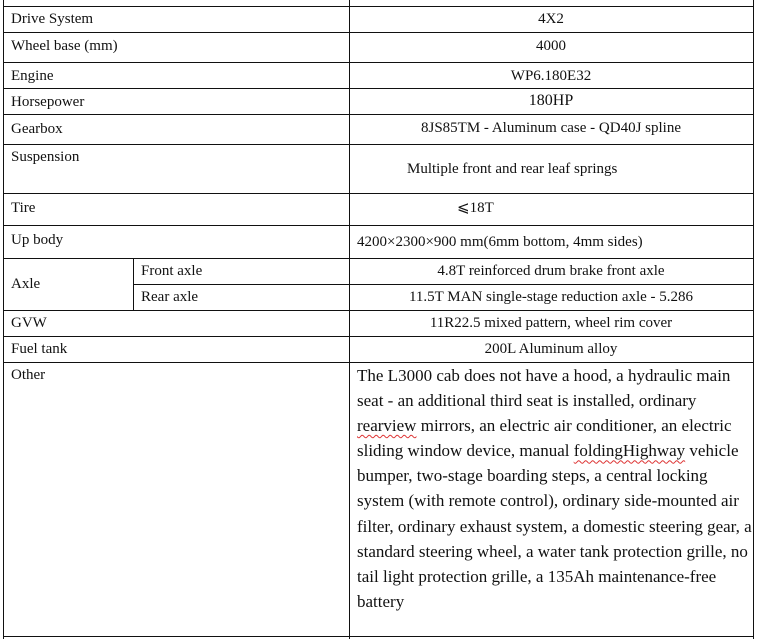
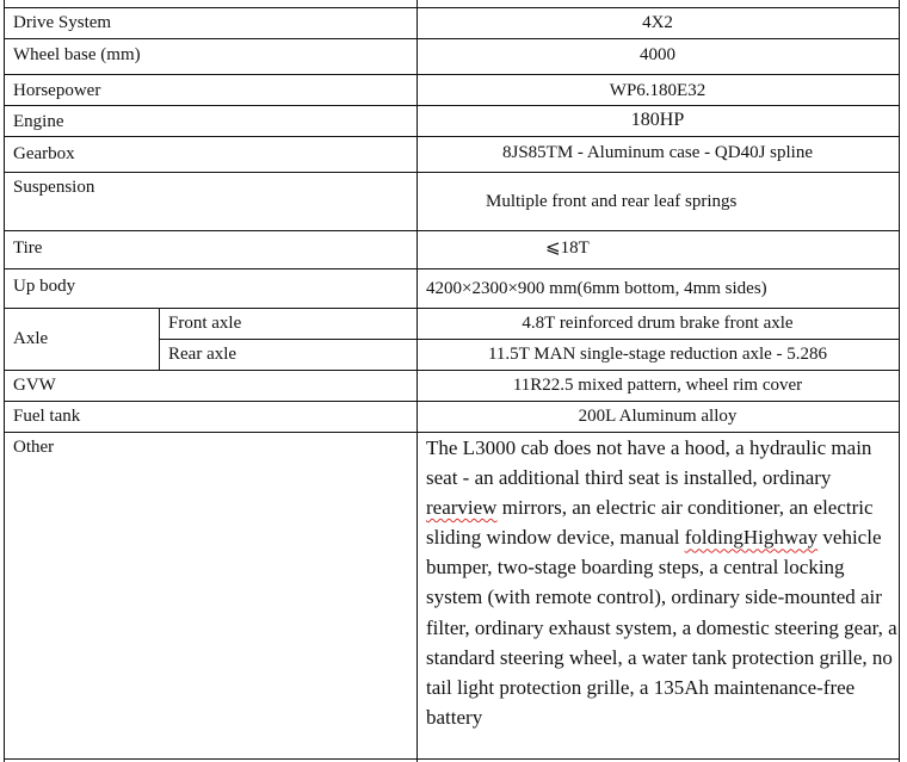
  Drive System
  4X2
  Wheel base (mm)
  4000
- Engine
+ Horsepower
  WP6.180E32
- Horsepower
+ Engine
  180HP
  Gearbox
  8JS85TM - Aluminum case - QD40J spline
  Suspension
  Multiple front and rear leaf springs
  Tire
  ⩽18T
  Up body
  4200×2300×900 mm(6mm bottom, 4mm sides)
  Axle
  Front axle
  4.8T reinforced drum brake front axle
  Rear axle
  11.5T MAN single-stage reduction axle - 5.286
  GVW
  11R22.5 mixed pattern, wheel rim cover
  Fuel tank
  200L Aluminum alloy
  Other
  The L3000 cab does not have a hood, a hydraulic main seat - an additional third seat is installed, ordinary rearview mirrors, an electric air conditioner, an electric sliding window device, manual foldingHighway vehicle bumper, two-stage boarding steps, a central locking system (with remote control), ordinary side-mounted air filter, ordinary exhaust system, a domestic steering gear, a standard steering wheel, a water tank protection grille, no tail light protection grille, a 135Ah maintenance-free battery
